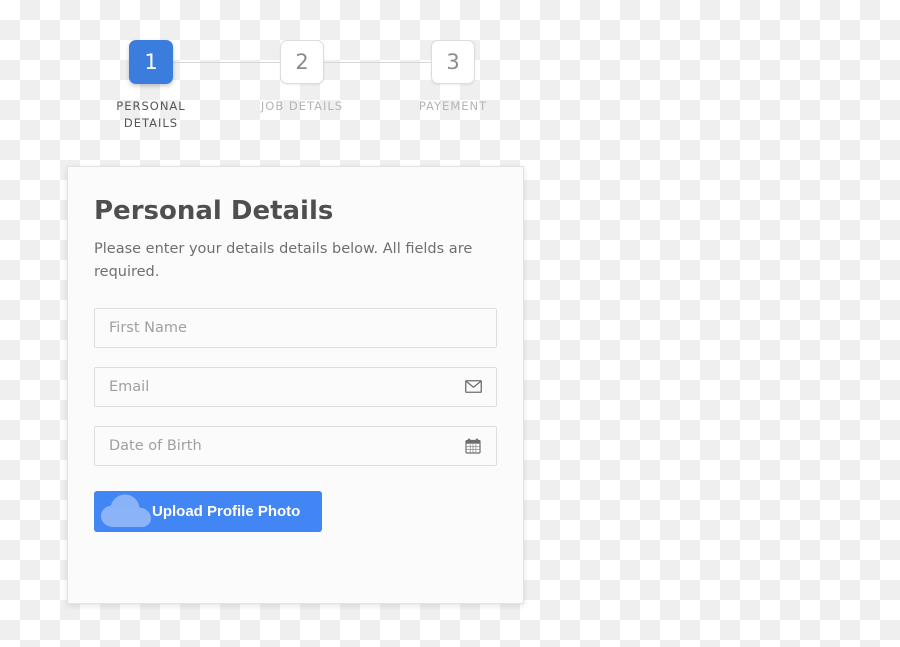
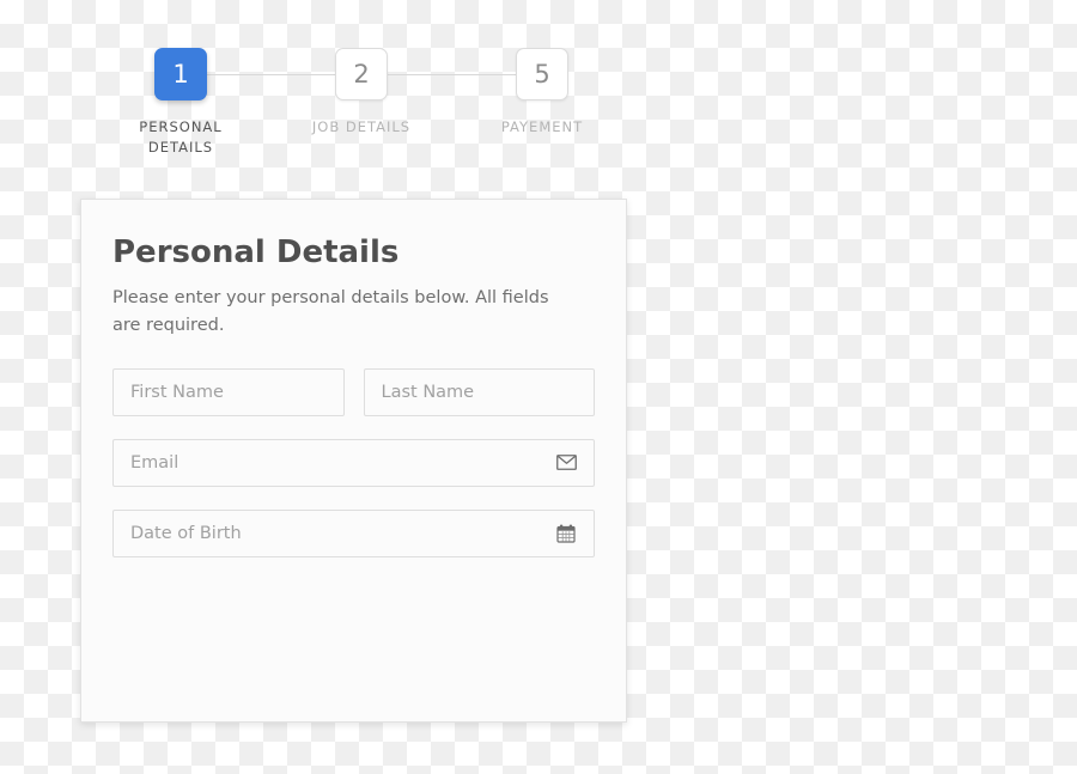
  1
  PERSONAL DETAILS
  2
  JOB DETAILS
- 3
+ 5
  PAYEMENT
  Personal Details
- Please enter your details details below. All fields are required.
+ Please enter your personal details below. All fields are required.
  First Name
+ Last Name
  Email
  Date of Birth
- Upload Profile Photo
